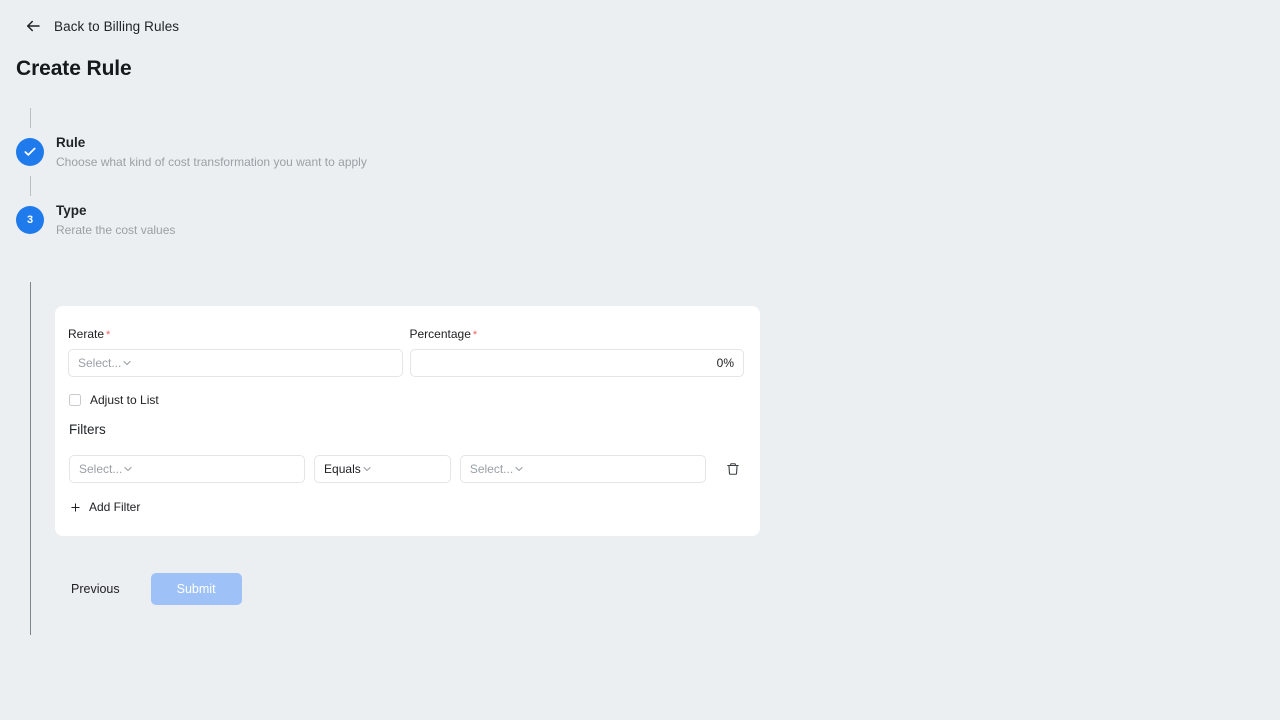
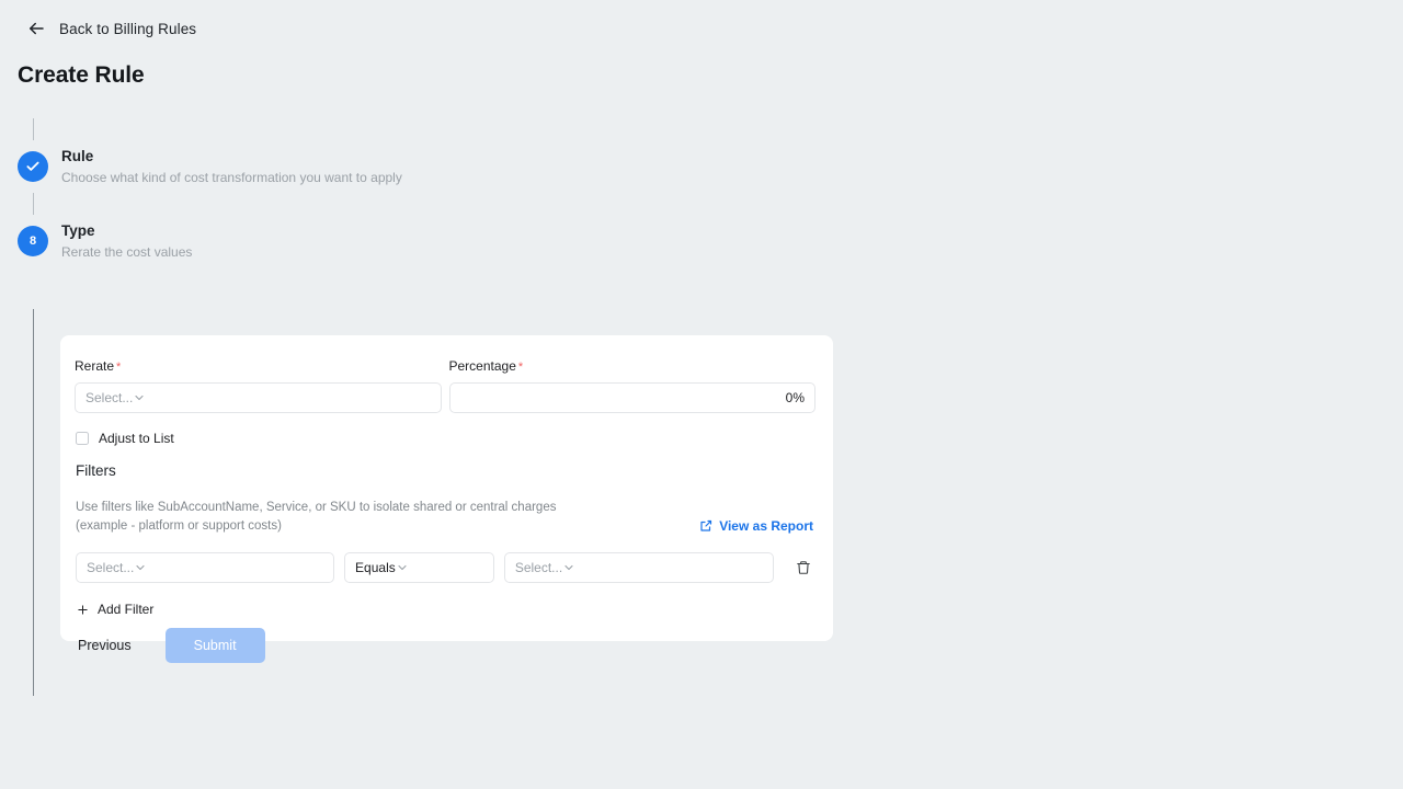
  Back to Billing Rules
  Create Rule
  Rule
  Choose what kind of cost transformation you want to apply
- 3
+ 8
  Type
  Rerate the cost values
  Rerate *
  Select...
  Percentage *
  0%
  Adjust to List
  Filters
+ Use filters like SubAccountName, Service, or SKU to isolate shared or central charges
+ (example - platform or support costs)
+ View as Report
  Select...
  Equals
  Select...
  Add Filter
  Previous
  Submit
